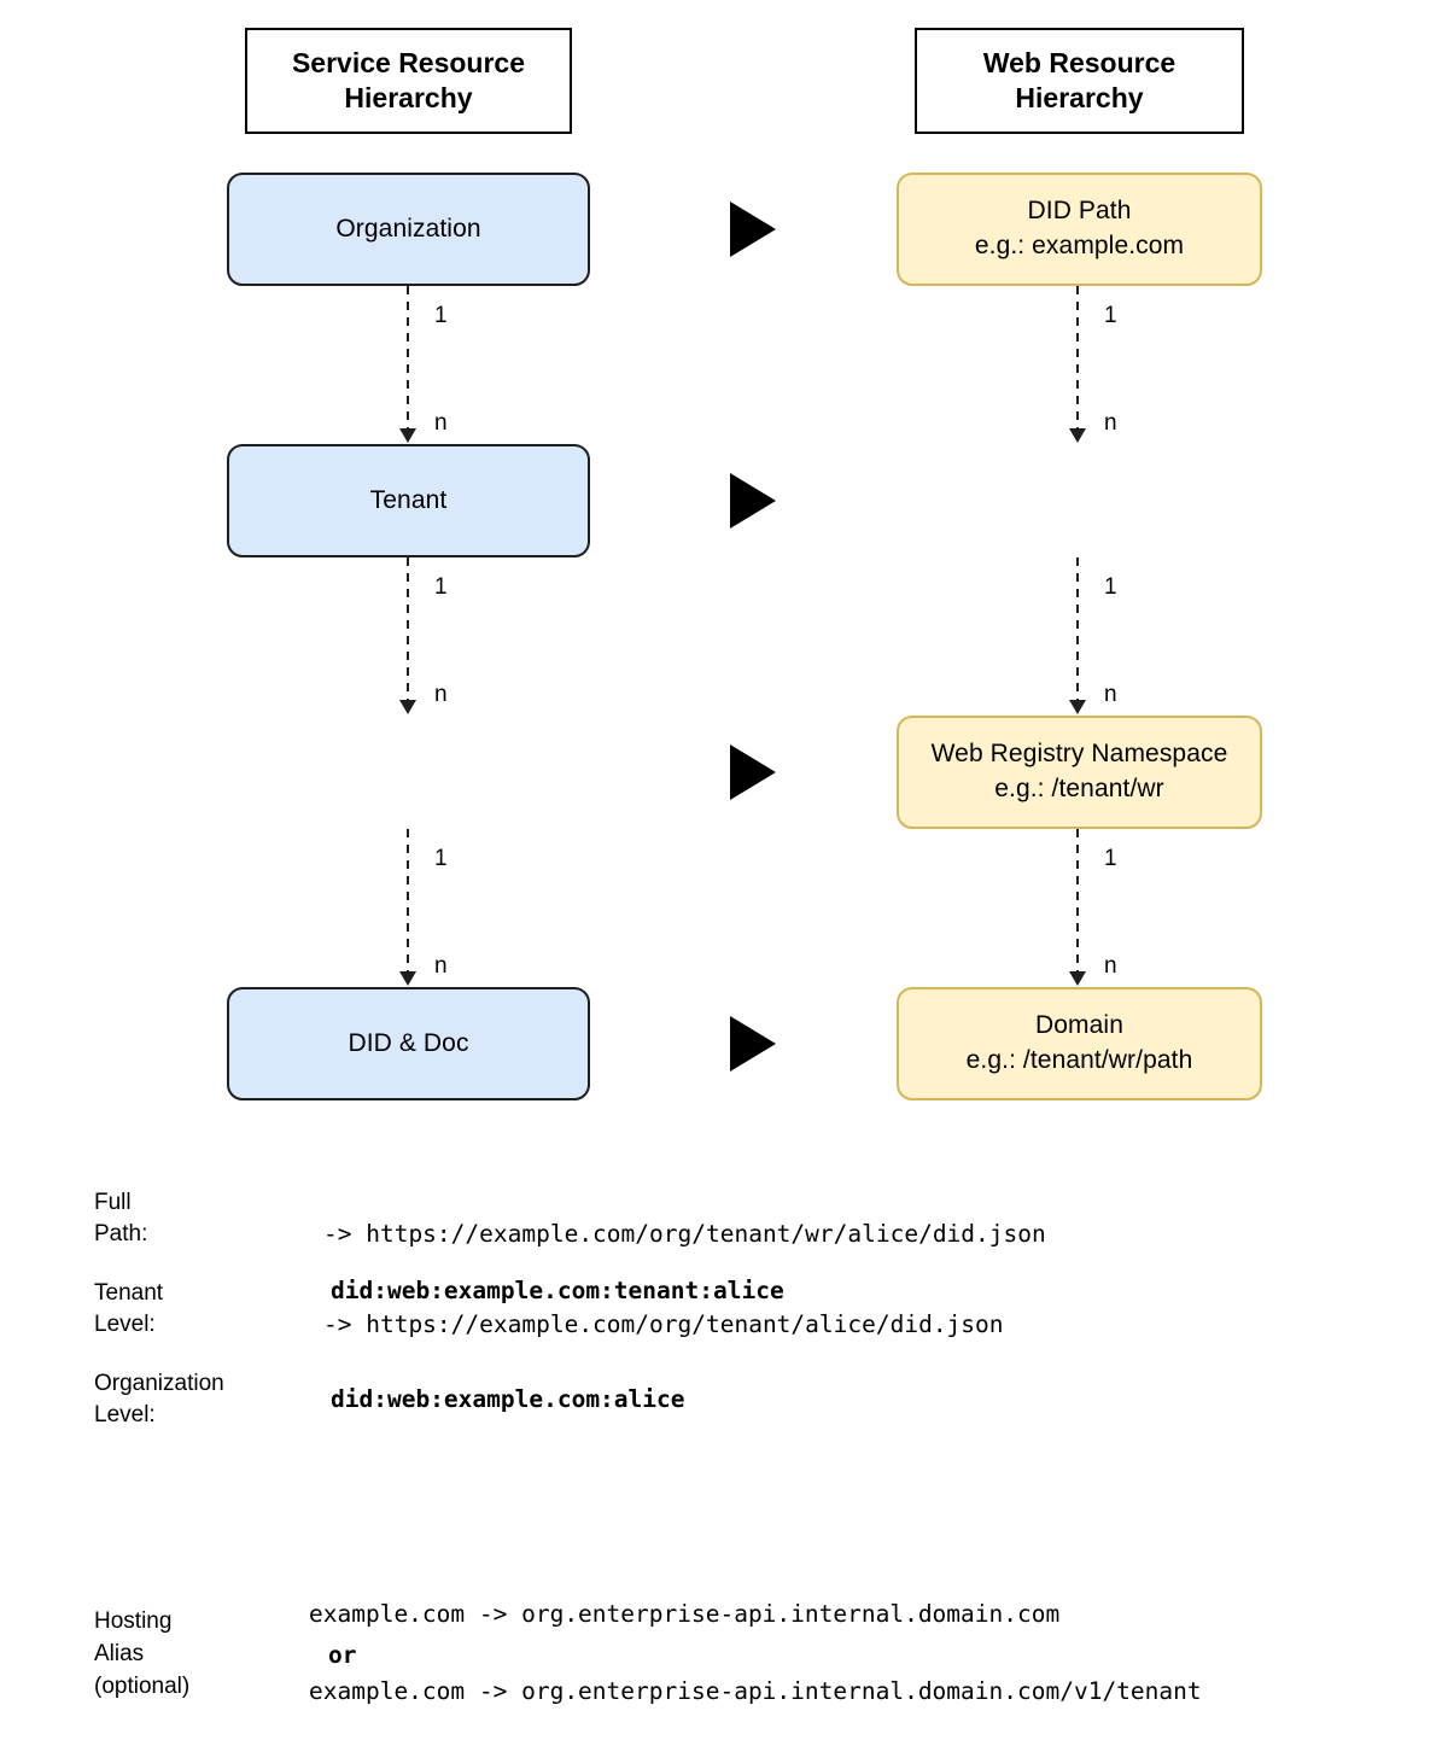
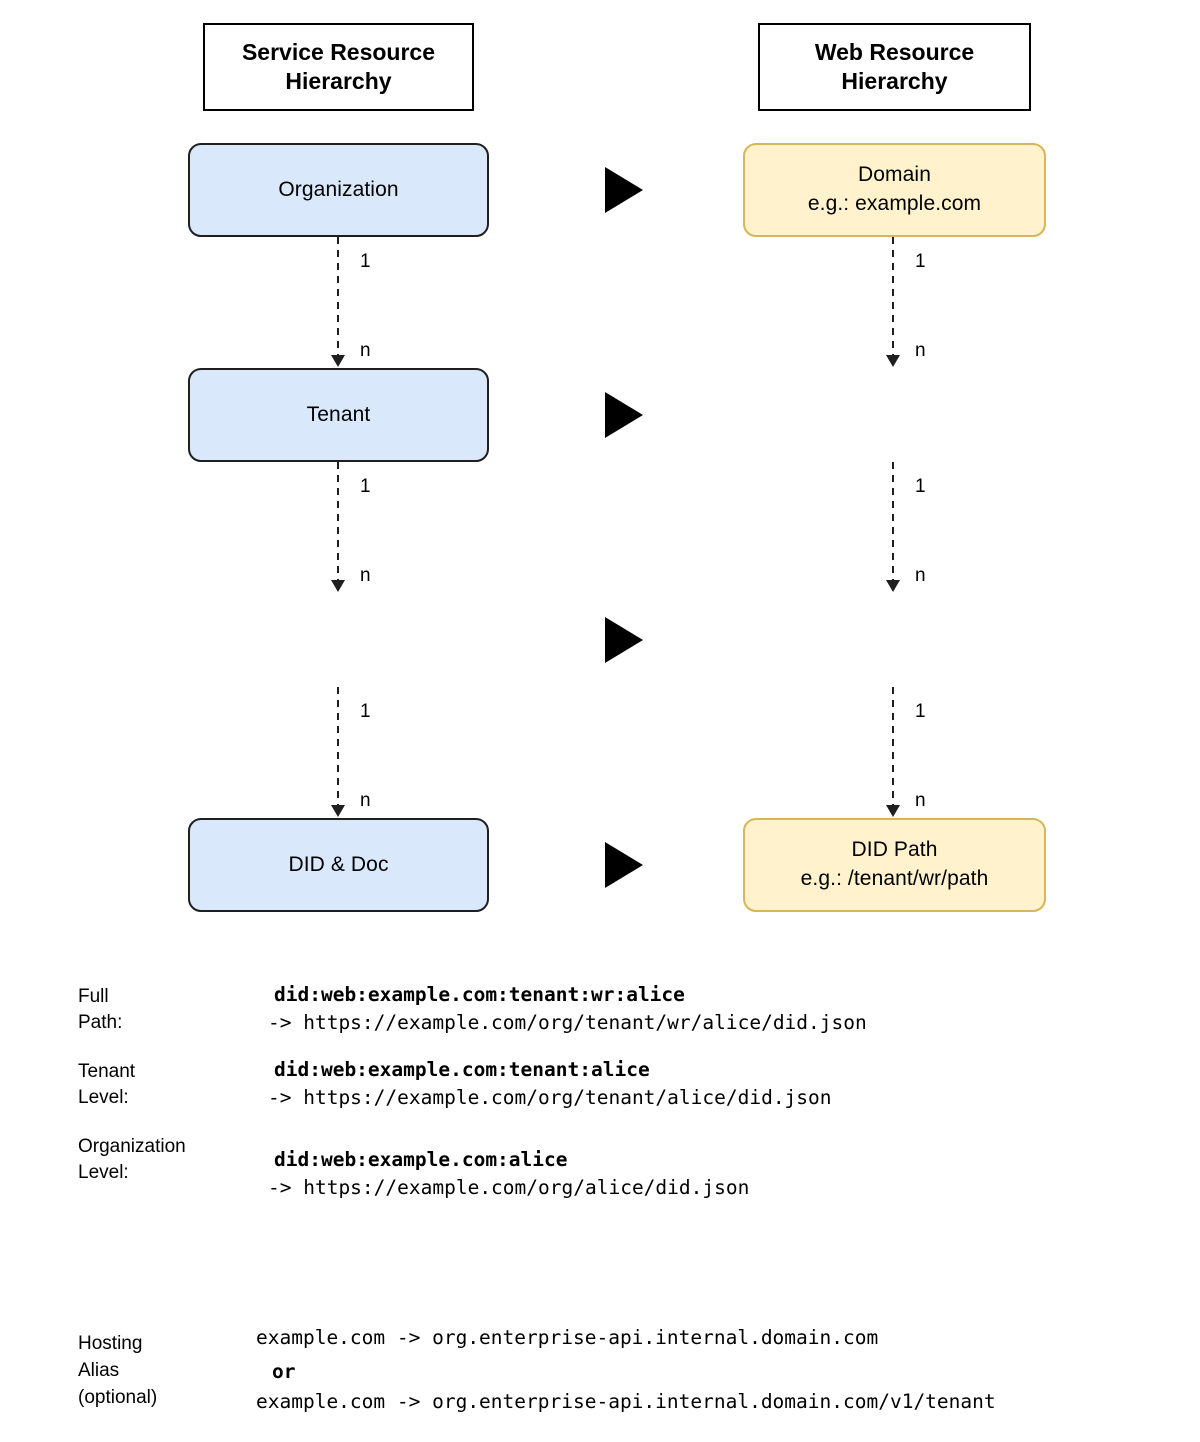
  Service Resource
  Hierarchy
  Web Resource
  Hierarchy
  Organization
  Tenant
  DID & Doc
- DID Path
+ Domain
  e.g.: example.com
- Web Registry Namespace
- e.g.: /tenant/wr
- Domain
+ DID Path
  e.g.: /tenant/wr/path
  1
  n
  1
  n
  1
  n
  1
  n
  1
  n
  1
  n
  Full
  Path:
+ did:web:example.com:tenant:wr:alice
  -> https://example.com/org/tenant/wr/alice/did.json
  Tenant
  Level:
  did:web:example.com:tenant:alice
  -> https://example.com/org/tenant/alice/did.json
  Organization
  Level:
  did:web:example.com:alice
+ -> https://example.com/org/alice/did.json
  Hosting
  Alias
  (optional)
  example.com -> org.enterprise-api.internal.domain.com
  or
  example.com -> org.enterprise-api.internal.domain.com/v1/tenant
